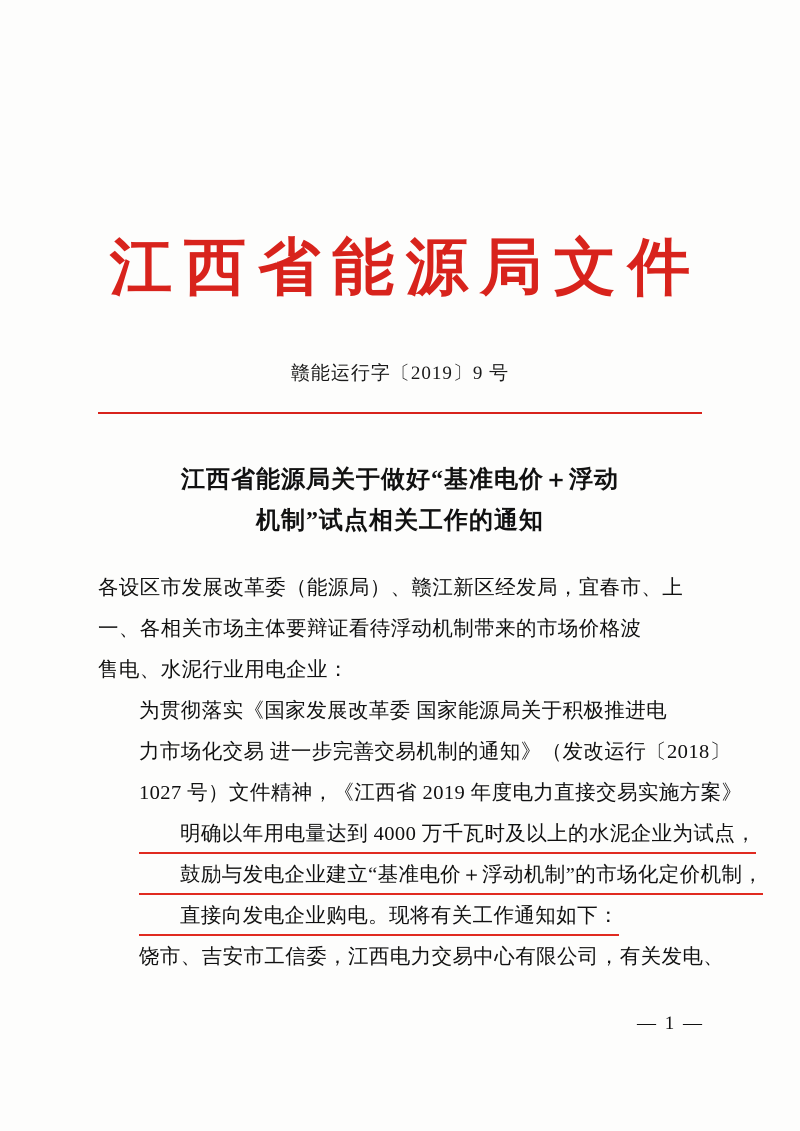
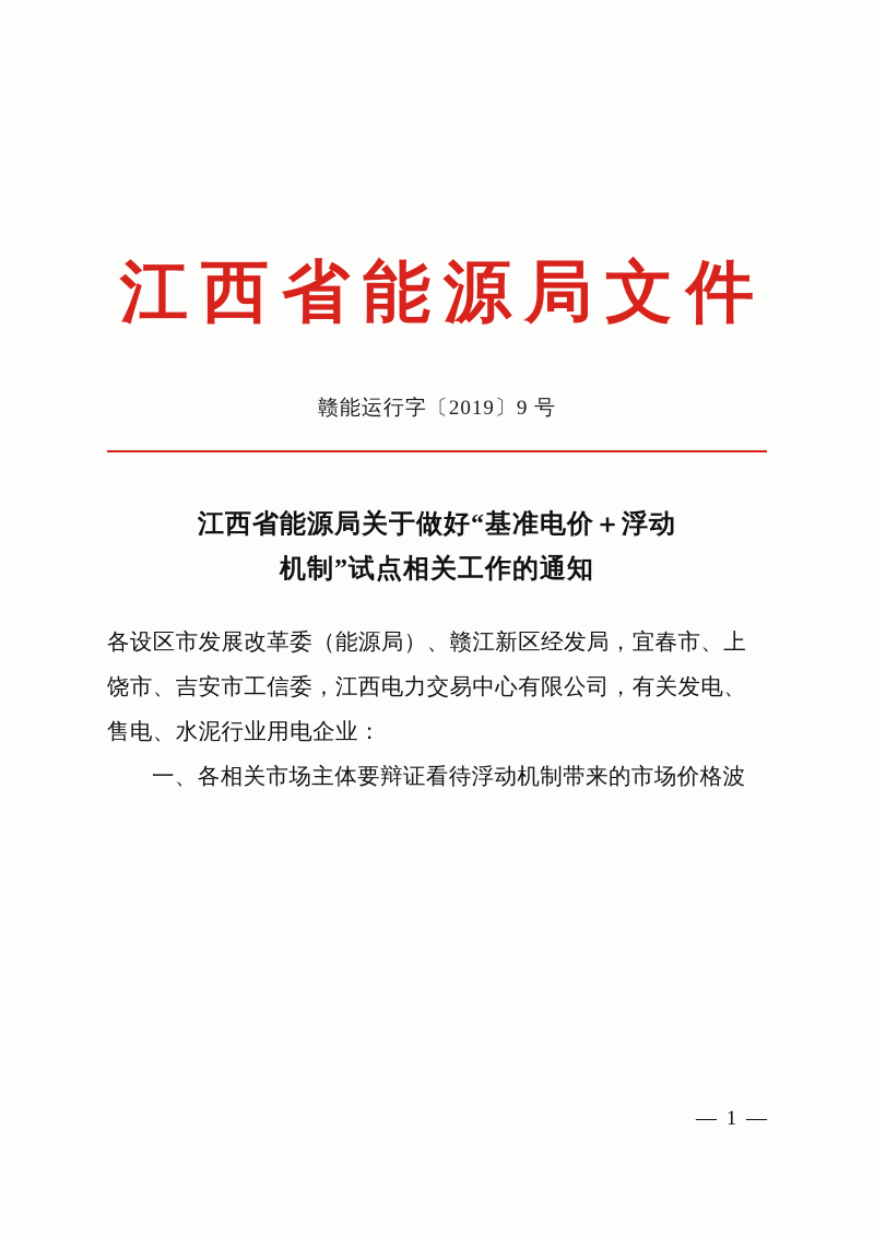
  江西省能源局文件
  赣能运行字〔2019〕9 号
  江西省能源局关于做好“基准电价＋浮动
  机制”试点相关工作的通知
  各设区市发展改革委（能源局）、赣江新区经发局，宜春市、上
- 一、各相关市场主体要辩证看待浮动机制带来的市场价格波
+ 饶市、吉安市工信委，江西电力交易中心有限公司，有关发电、
  售电、水泥行业用电企业：
- 为贯彻落实《国家发展改革委 国家能源局关于积极推进电
- 力市场化交易 进一步完善交易机制的通知》（发改运行〔2018〕
- 1027 号）文件精神，《江西省 2019 年度电力直接交易实施方案》
- 明确以年用电量达到 4000 万千瓦时及以上的水泥企业为试点，
- 鼓励与发电企业建立“基准电价＋浮动机制”的市场化定价机制，
- 直接向发电企业购电。现将有关工作通知如下：
- 饶市、吉安市工信委，江西电力交易中心有限公司，有关发电、
+ 一、各相关市场主体要辩证看待浮动机制带来的市场价格波
  — 1 —
